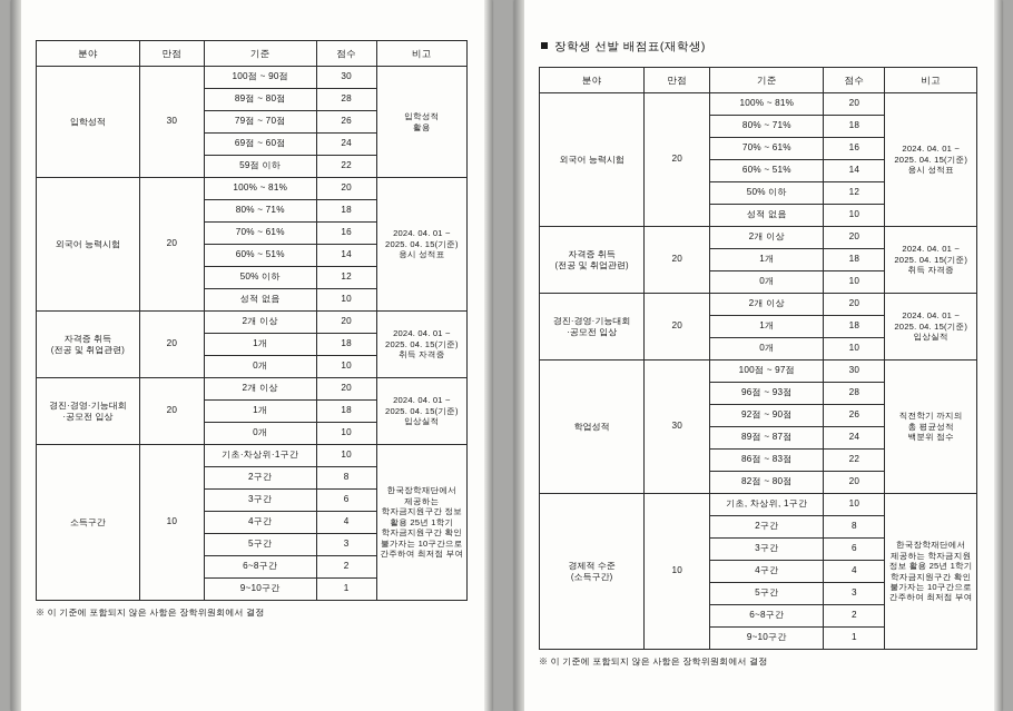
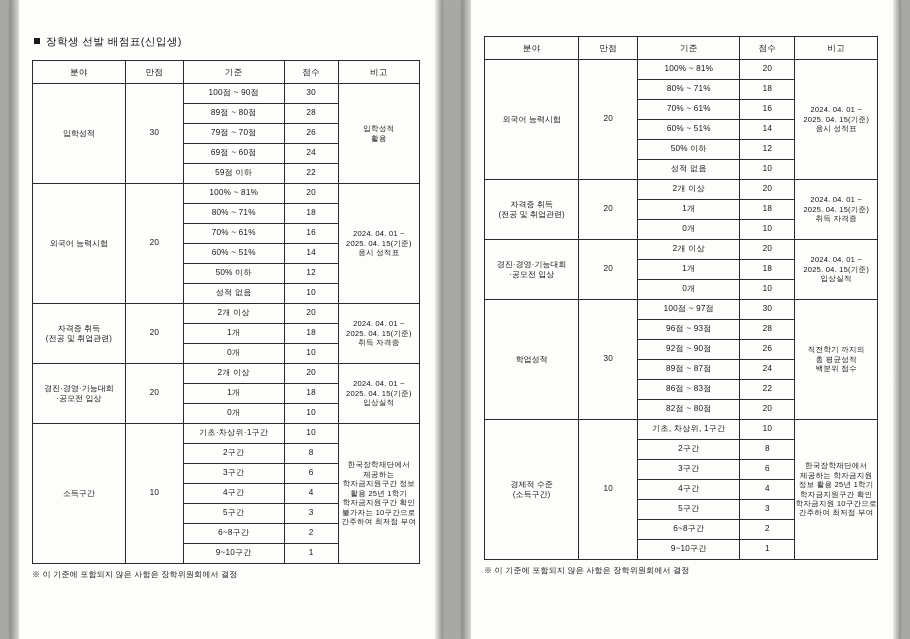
+ 장학생 선발 배점표(신입생)
  분야	만점	기준	점수	비고
  입학성적	30	100점 ~ 90점	30	입학성적활용
  89점 ~ 80점	28
  79점 ~ 70점	26
  69점 ~ 60점	24
  59점 이하	22
  외국어 능력시험	20	100% ~ 81%	20	2024. 04. 01 ~2025. 04. 15(기준)응시 성적표
  80% ~ 71%	18
  70% ~ 61%	16
  60% ~ 51%	14
  50% 이하	12
  성적 없음	10
  자격증 취득(전공 및 취업관련)	20	2개 이상	20	2024. 04. 01 ~2025. 04. 15(기준)취득 자격증
  1개	18
  0개	10
  경진·경영·기능대회·공모전 입상	20	2개 이상	20	2024. 04. 01 ~2025. 04. 15(기준)입상실적
  1개	18
  0개	10
  소득구간	10	기초·차상위·1구간	10	한국장학재단에서 제공하는 학자금지원구간 정보 활용 25년 1학기 학자금지원구간 확인 불가자는 10구간으로 간주하여 최저점 부여
  2구간	8
  3구간	6
  4구간	4
  5구간	3
  6~8구간	2
  9~10구간	1
  ※ 이 기준에 포함되지 않은 사항은 장학위원회에서 결정
- 장학생 선발 배점표(재학생)
  분야	만점	기준	점수	비고
  외국어 능력시험	20	100% ~ 81%	20	2024. 04. 01 ~2025. 04. 15(기준)응시 성적표
  80% ~ 71%	18
  70% ~ 61%	16
  60% ~ 51%	14
  50% 이하	12
  성적 없음	10
  자격증 취득(전공 및 취업관련)	20	2개 이상	20	2024. 04. 01 ~2025. 04. 15(기준)취득 자격증
  1개	18
  0개	10
  경진·경영·기능대회·공모전 입상	20	2개 이상	20	2024. 04. 01 ~2025. 04. 15(기준)입상실적
  1개	18
  0개	10
  학업성적	30	100점 ~ 97점	30	직전학기 까지의총 평균성적백분위 점수
  96점 ~ 93점	28
  92점 ~ 90점	26
  89점 ~ 87점	24
  86점 ~ 83점	22
  82점 ~ 80점	20
- 경제적 수준(소득구간)	10	기초, 차상위, 1구간	10	한국장학재단에서 제공하는 학자금지원 정보 활용 25년 1학기 학자금지원구간 확인 불가자는 10구간으로 간주하여 최저점 부여
+ 경제적 수준(소득구간)	10	기초, 차상위, 1구간	10	한국장학재단에서 제공하는 학자금지원 정보 활용 25년 1학기 학자금지원구간 확인 학자금지원 10구간으로 간주하여 최저점 부여
  2구간	8
  3구간	6
  4구간	4
  5구간	3
  6~8구간	2
  9~10구간	1
  ※ 이 기준에 포함되지 않은 사항은 장학위원회에서 결정
